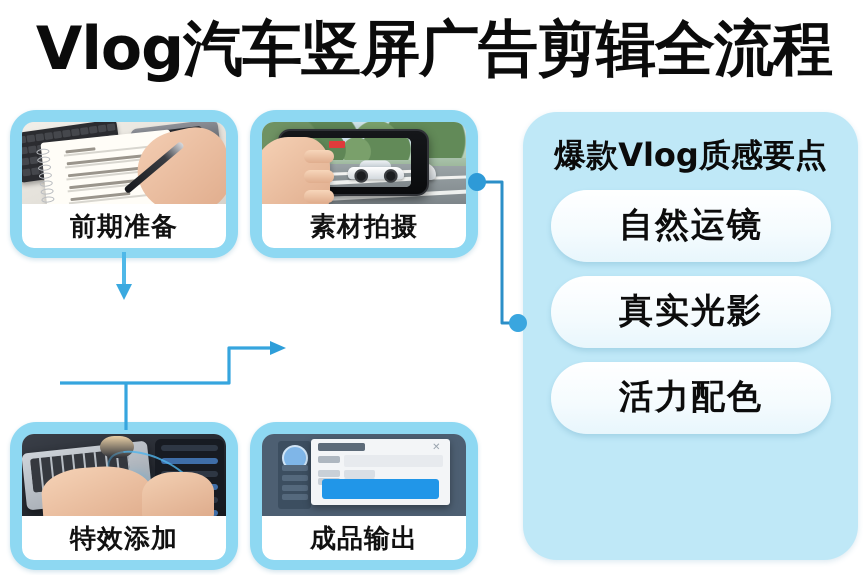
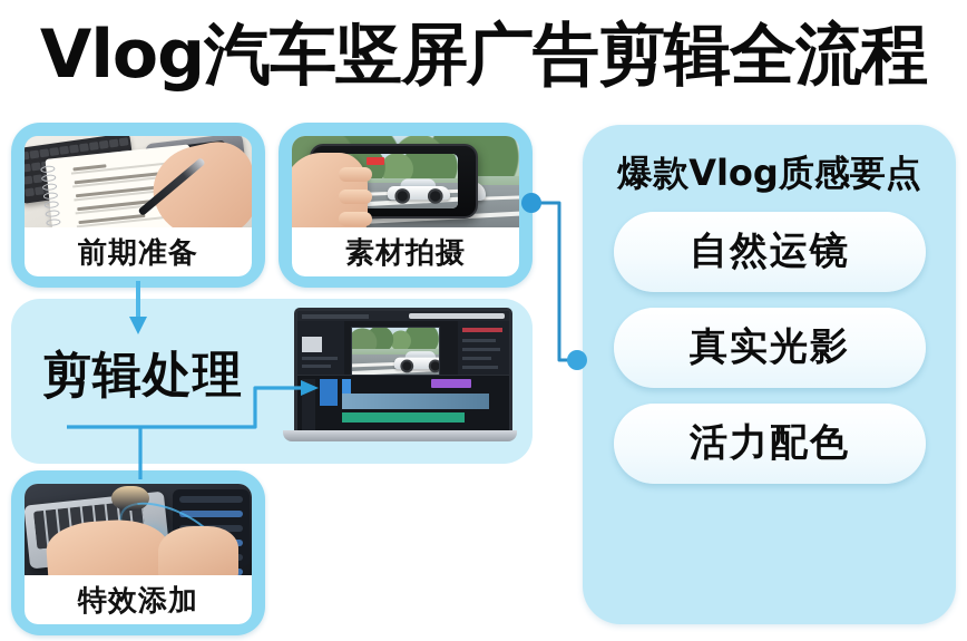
  Vlog汽车竖屏广告剪辑全流程
  前期准备
  素材拍摄
+ 剪辑处理
  特效添加
- ✕
- 成品输出
  爆款Vlog质感要点
  自然运镜
  真实光影
  活力配色
